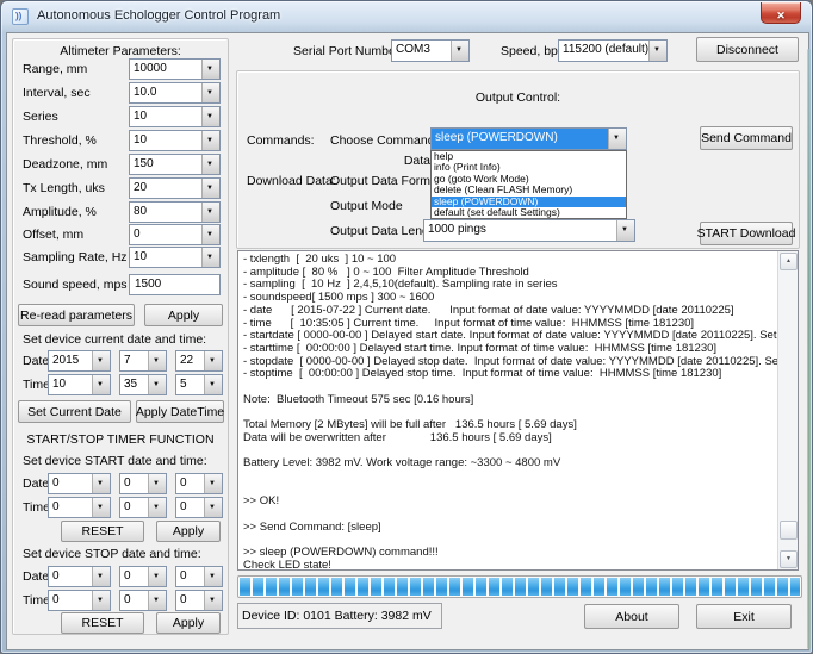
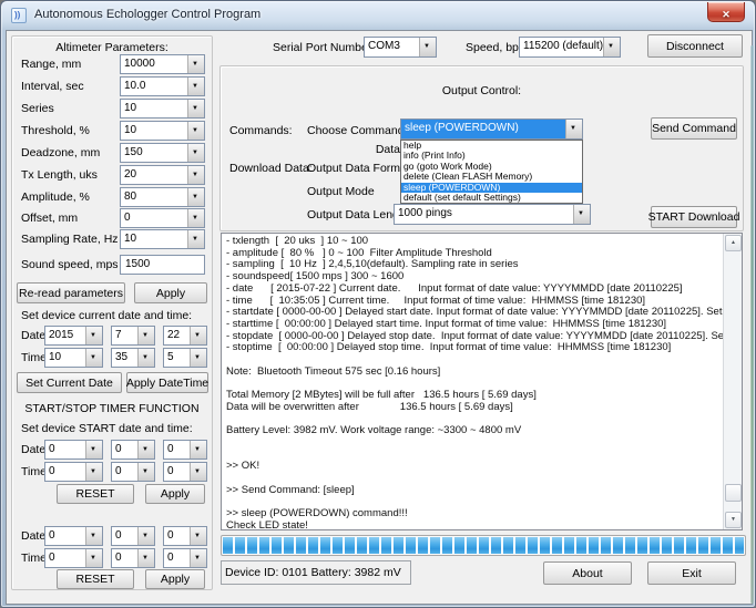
  Autonomous Echologger Control Program
  Altimeter Parameters:
  Range, mm
  10000
  Interval, sec
  10.0
  Series
  10
  Threshold, %
  10
  Deadzone, mm
  150
  Tx Length, uks
  20
  Amplitude, %
  80
  Offset, mm
  0
  Sampling Rate, Hz
  10
  Sound speed, mps
  1500
  Re-read parameters
  Apply
  Set device current date and time:
  Date
  2015
  7
  22
  Tim
  10
  35
  5
  Set Current Date
  Apply DateTime
  START/STOP TIMER FUNCTION
  Set device START date and time:
  Date
  0
  0
  0
  Tim
  0
  0
  0
  RESET
  Apply
- Set device STOP date and time:
  Date
  0
  0
  0
  Tim
  0
  0
  0
  RESET
  Apply
  Serial Port Numb
  COM3
  Speed, bp
  115200 (default)
  Disconnect
  Output Control:
  Commands:
  Choose Comman
  sleep (POWERDOWN)
  Send Command
  Data
  Download Data:
  Output Data Form
  Output Mode
  Output Data Len
  1000 pings
  START Download
  help
  info (Print Info)
  go (goto Work Mode)
  delete (Clean FLASH Memory)
  sleep (POWERDOWN)
  default (set default Settings)
  - txlength [ 20 uks ] 10 ~ 100
  - amplitude [ 80 % ] 0 ~ 100 Filter Amplitude Threshold
  - sampling [ 10 Hz ] 2,4,5,10(default). Sampling rate in series
  - soundspeed[ 1500 mps ] 300 ~ 1600
  - date [ 2015-07-22 ] Current date. Input format of date value: YYYYMMDD [date 20110225]
  - time [ 10:35:05 ] Current time. Input format of time value: HHMMSS [time 181230]
  - startdate [ 0000-00-00 ] Delayed start date. Input format of date value: YYYYMMDD [date 20110225]. Set
  - starttime [ 00:00:00 ] Delayed start time. Input format of time value: HHMMSS [time 181230]
  - stopdate [ 0000-00-00 ] Delayed stop date. Input format of date value: YYYYMMDD [date 20110225]. Se
  - stoptime [ 00:00:00 ] Delayed stop time. Input format of time value: HHMMSS [time 181230]
  Note: Bluetooth Timeout 575 sec [0.16 hours]
  Total Memory [2 MBytes] will be full after 136.5 hours [ 5.69 days]
  Data will be overwritten after 136.5 hours [ 5.69 days]
  Battery Level: 3982 mV. Work voltage range: ~3300 ~ 4800 mV
  >> OK!
  >> Send Command: [sleep]
  >> sleep (POWERDOWN) command!!!
  Check LED state!
  Device ID: 0101 Battery: 3982 mV
  About
  Exit
